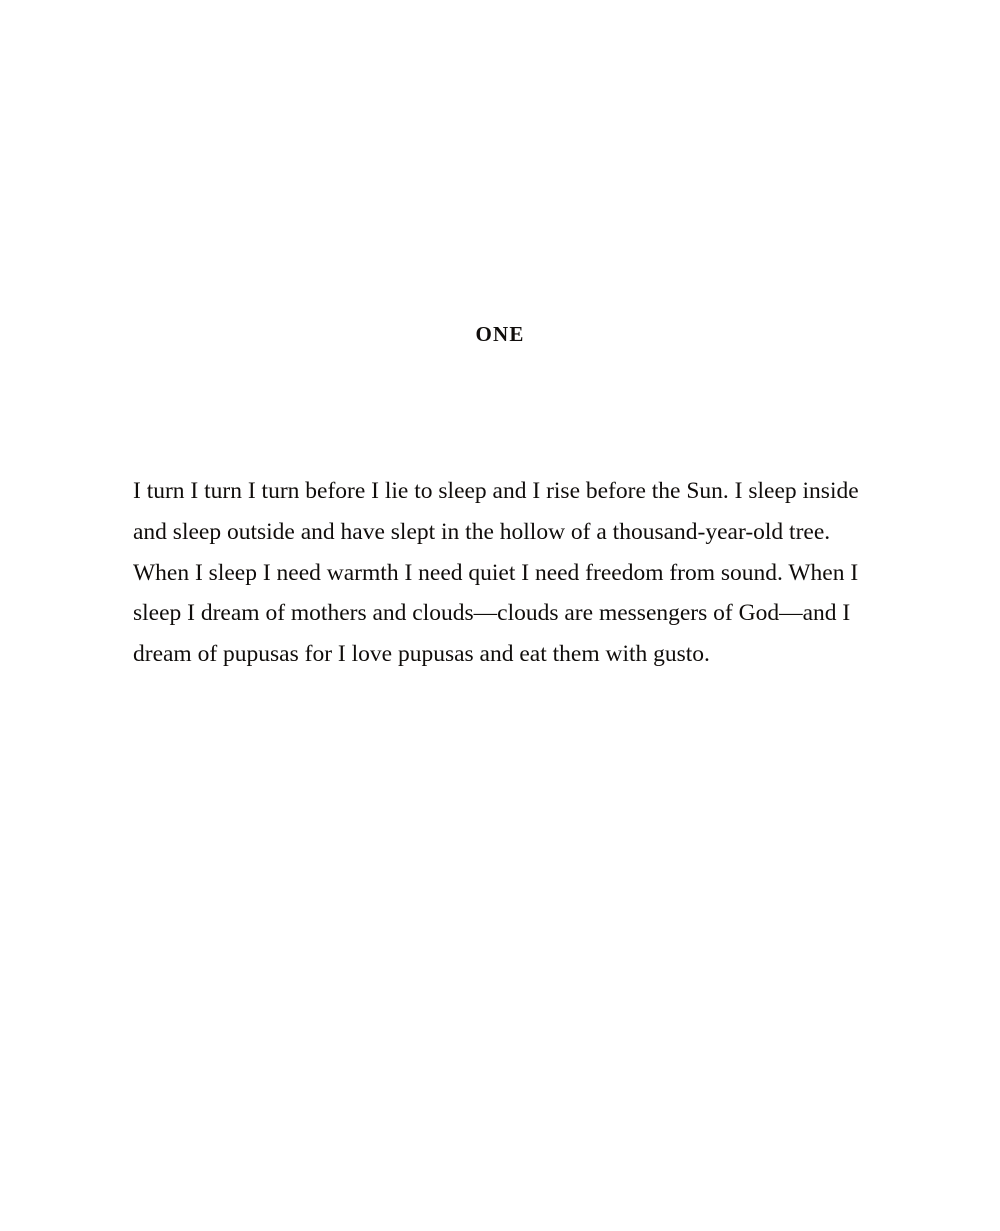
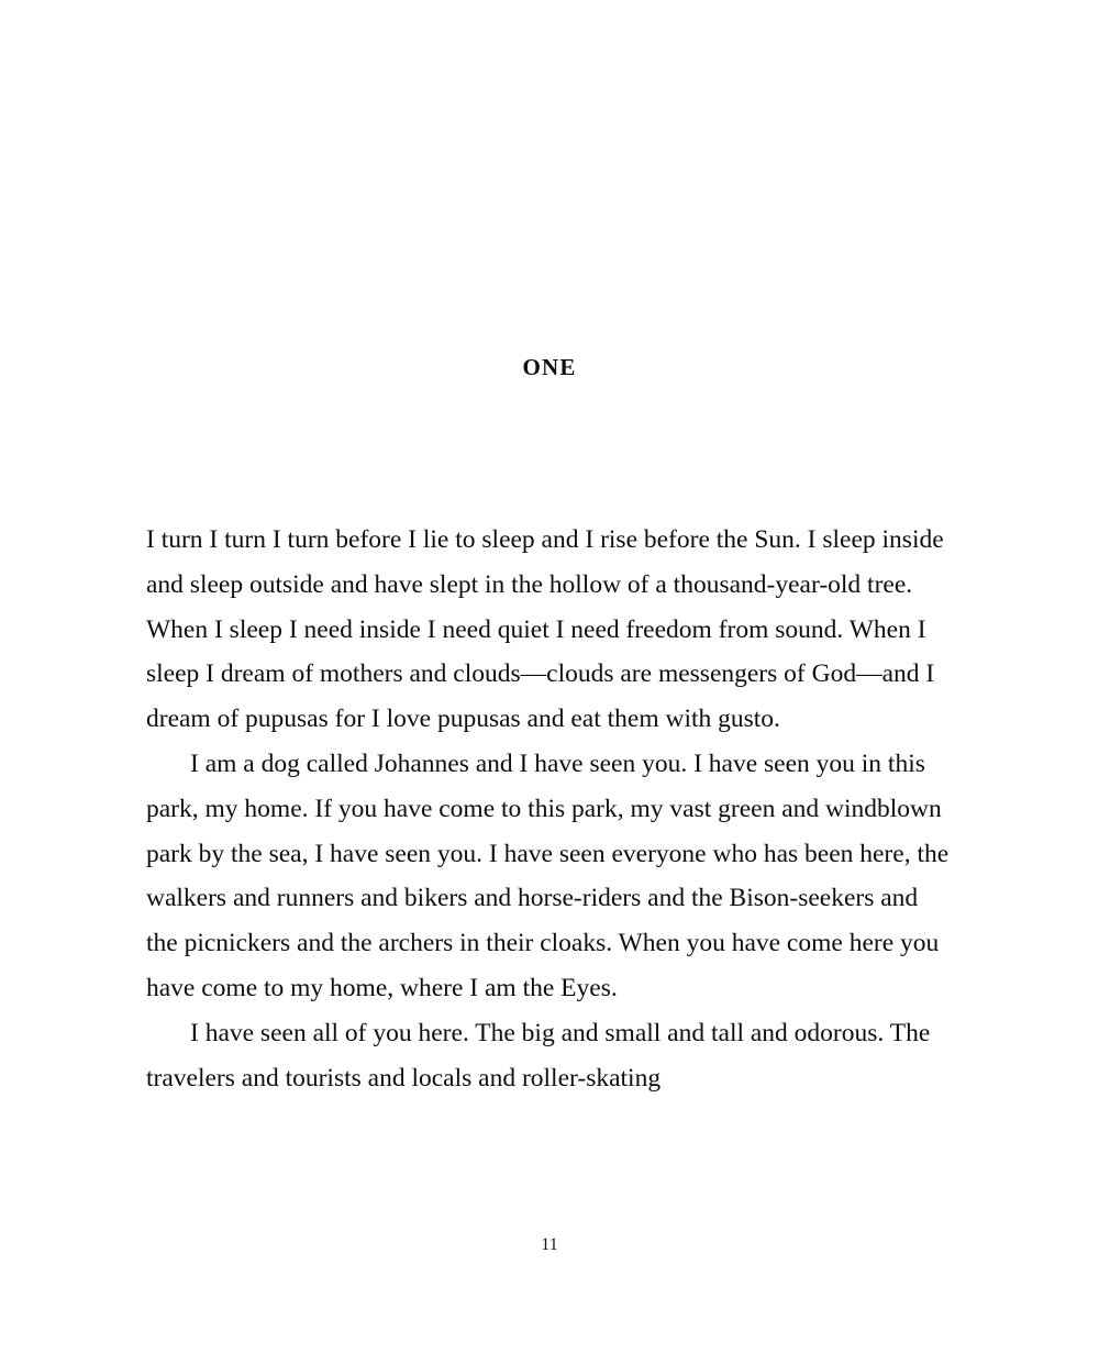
  ONE
- I turn I turn I turn before I lie to sleep and I rise before the Sun. I sleep inside and sleep outside and have slept in the hollow of a thousand-year-old tree. When I sleep I need warmth I need quiet I need freedom from sound. When I sleep I dream of mothers and clouds—clouds are messengers of God—and I dream of pupusas for I love pupusas and eat them with gusto.
+ I turn I turn I turn before I lie to sleep and I rise before the Sun. I sleep inside and sleep outside and have slept in the hollow of a thousand-year-old tree. When I sleep I need inside I need quiet I need freedom from sound. When I sleep I dream of mothers and clouds—clouds are messengers of God—and I dream of pupusas for I love pupusas and eat them with gusto.
+ I am a dog called Johannes and I have seen you. I have seen you in this park, my home. If you have come to this park, my vast green and windblown park by the sea, I have seen you. I have seen everyone who has been here, the walkers and runners and bikers and horse-riders and the Bison-seekers and the picnickers and the archers in their cloaks. When you have come here you have come to my home, where I am the Eyes.
+ I have seen all of you here. The big and small and tall and odorous. The travelers and tourists and locals and roller-skating
+ 11
